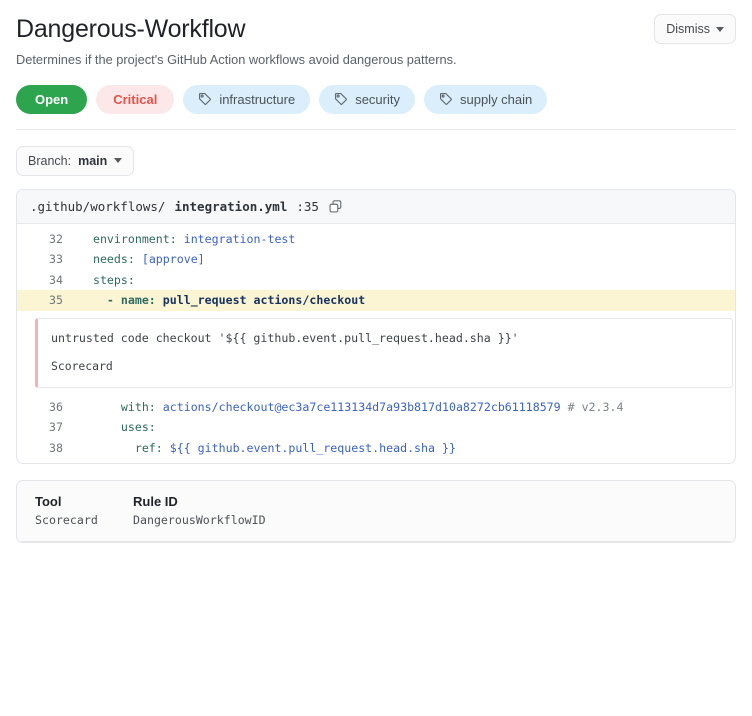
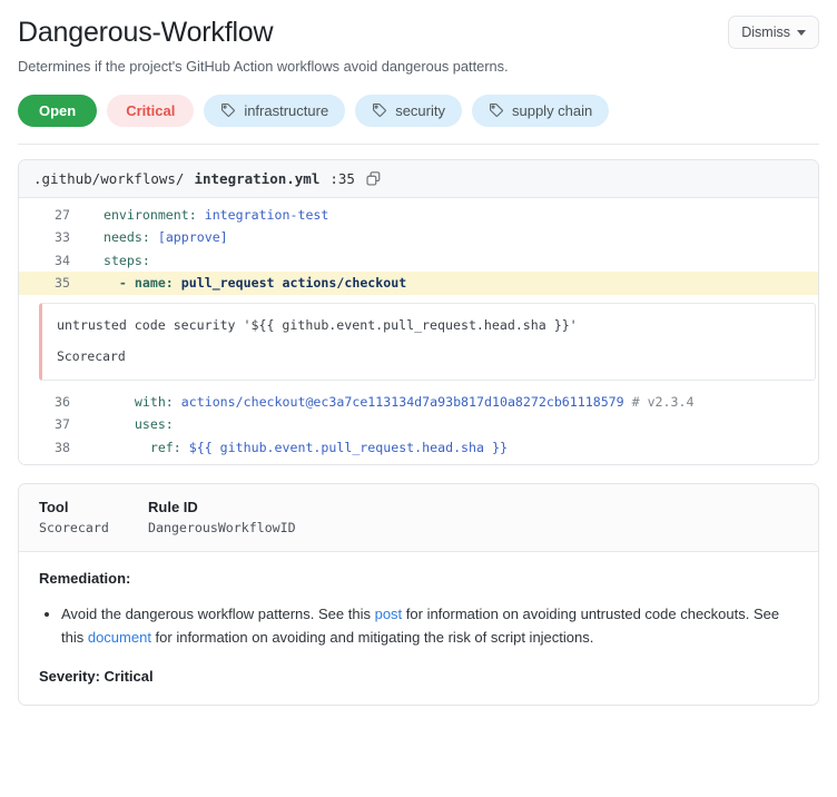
  Dangerous-Workflow
  Dismiss
  Determines if the project's GitHub Action workflows avoid dangerous patterns.
  Open
  Critical
  infrastructure
  security
  supply chain
- Branch:
- main
  .github/workflows/
  integration.yml
  :35
- 32
+ 27
  environment: integration-test
  33
  needs: [approve]
  34
  steps:
  35
  - name: pull_request actions/checkout
- untrusted code checkout '${{ github.event.pull_request.head.sha }}'
+ untrusted code security '${{ github.event.pull_request.head.sha }}'
  Scorecard
  36
  with: actions/checkout@ec3a7ce113134d7a93b817d10a8272cb61118579 # v2.3.4
  37
  uses:
  38
  ref: ${{ github.event.pull_request.head.sha }}
  Tool
  Scorecard
  Rule ID
  DangerousWorkflowID
+ Remediation:
+ Avoid the dangerous workflow patterns. See this post for information on avoiding untrusted code checkouts. See this document for information on avoiding and mitigating the risk of script injections.
+ Severity: Critical
